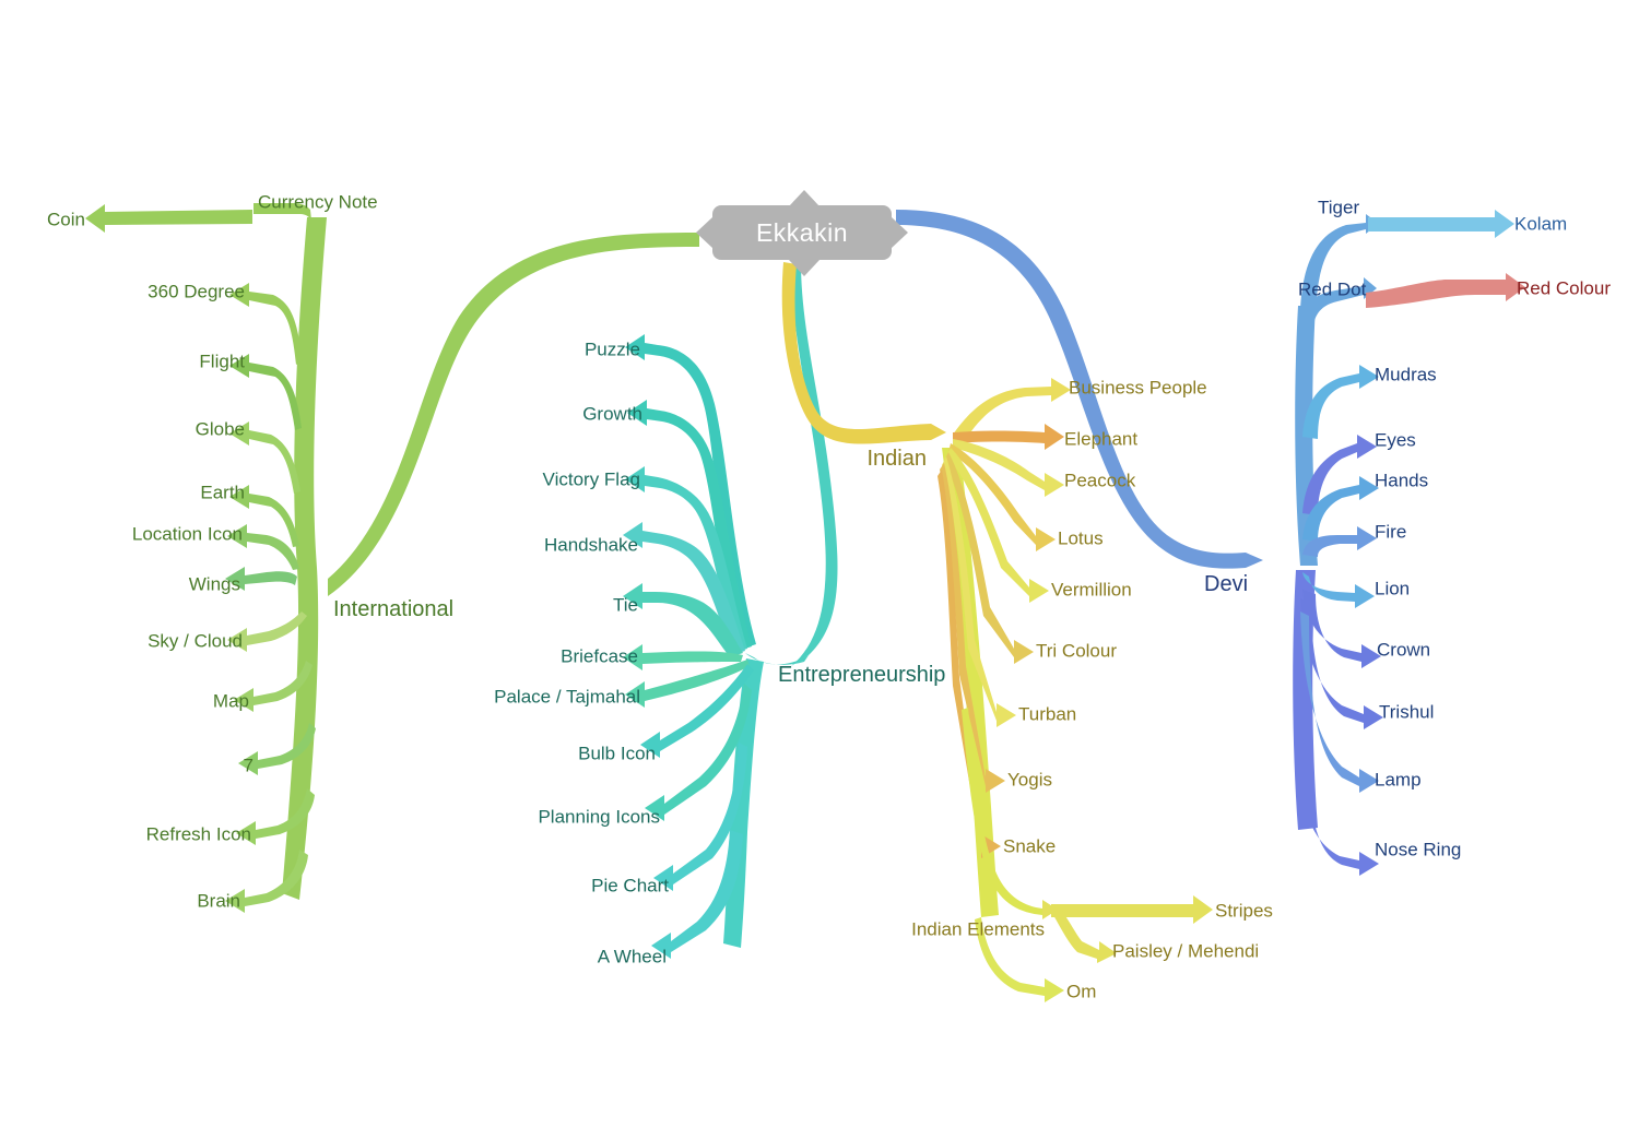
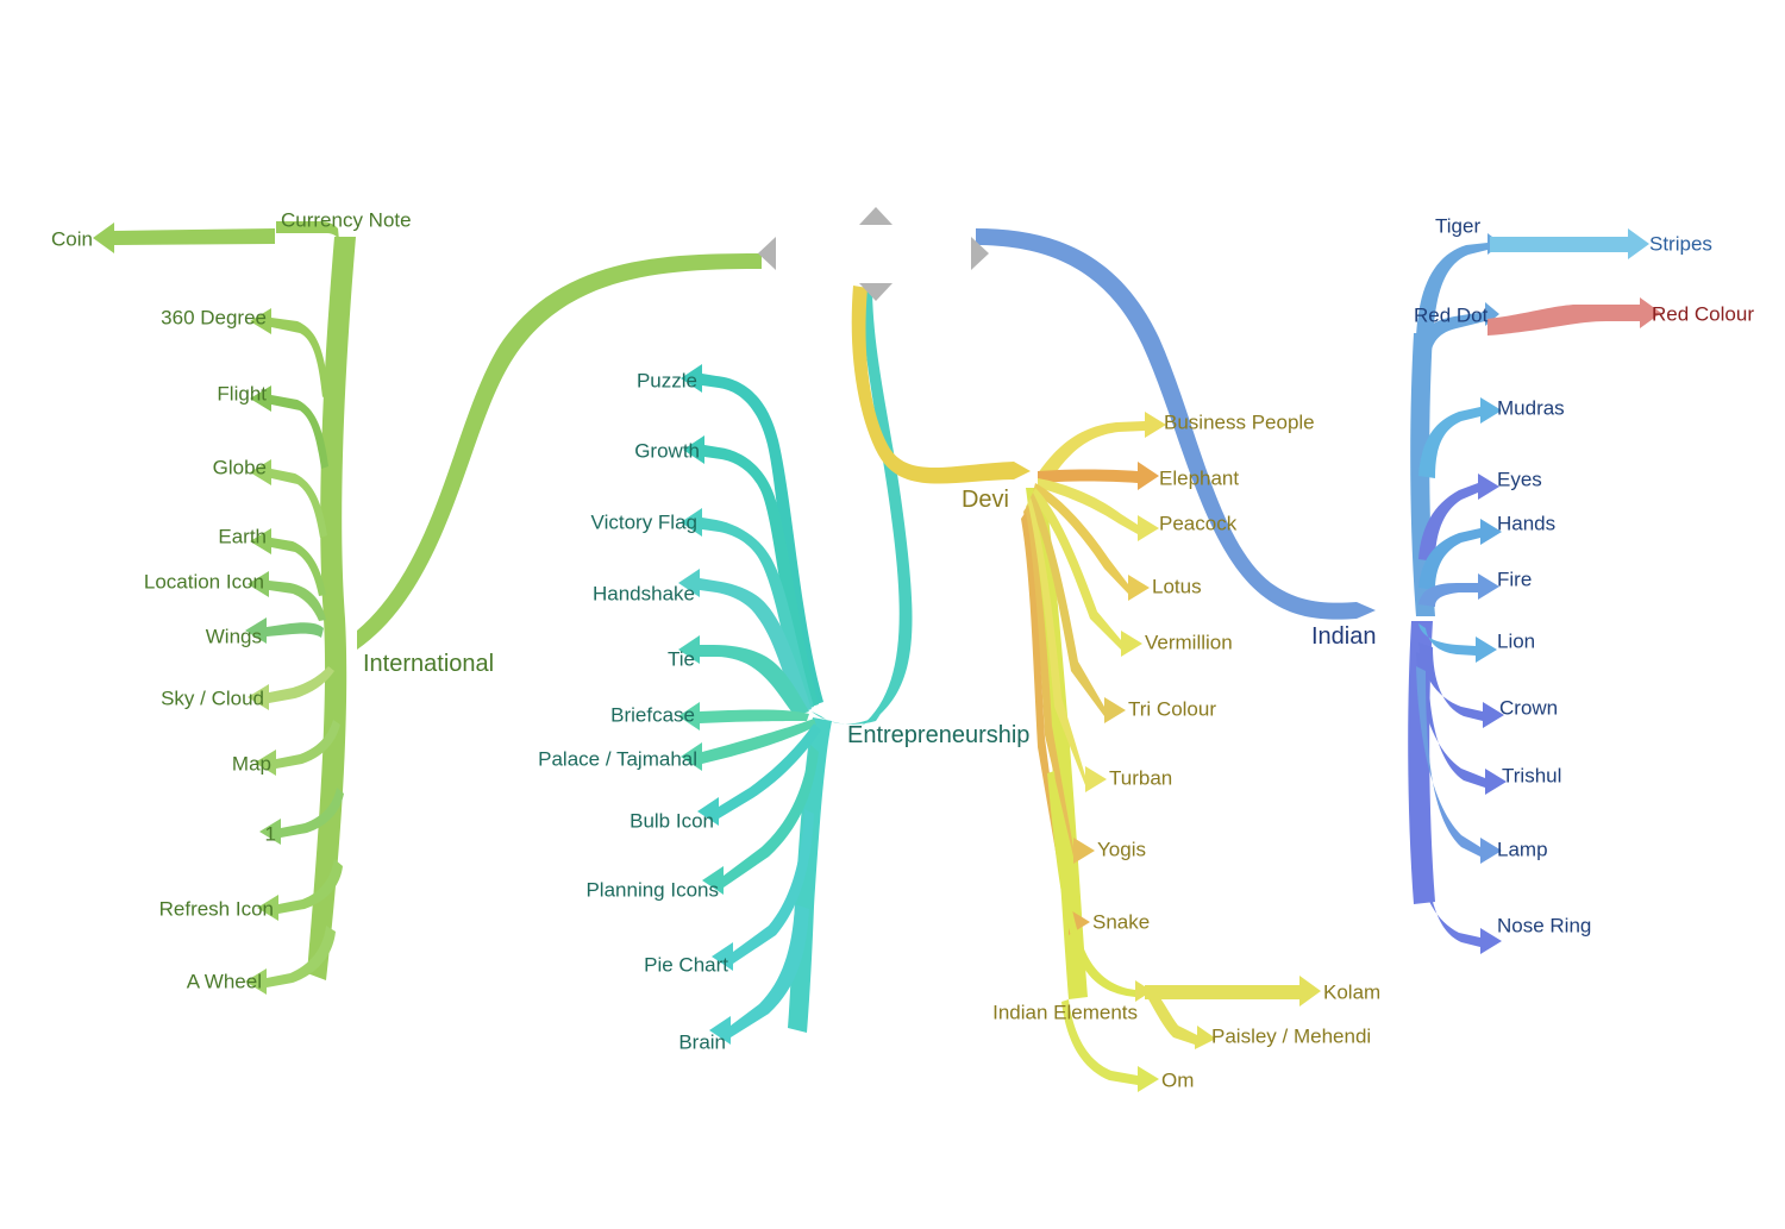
- Ekkakin
  International
  Currency Note
  Coin
  360 Degree
  Flight
  Globe
  Earth
  Location Icon
  Wings
  Sky / Cloud
  Map
- 7
+ 1
  Refresh Icon
- Brain
+ A Wheel
  Entrepreneurship
  Puzzle
  Growth
  Victory Flag
  Handshake
  Tie
  Briefcase
  Palace / Tajmahal
  Bulb Icon
  Planning Icons
  Pie Chart
- A Wheel
+ Brain
- Indian
+ Devi
  Business People
  Elephant
  Peacock
  Lotus
  Vermillion
  Tri Colour
  Turban
  Yogis
  Snake
  Indian Elements
  Om
- Stripes
+ Kolam
  Paisley / Mehendi
- Devi
+ Indian
  Tiger
- Kolam
+ Stripes
  Red Dot
  Red Colour
  Mudras
  Eyes
  Hands
  Fire
  Lion
  Crown
  Trishul
  Lamp
  Nose Ring
